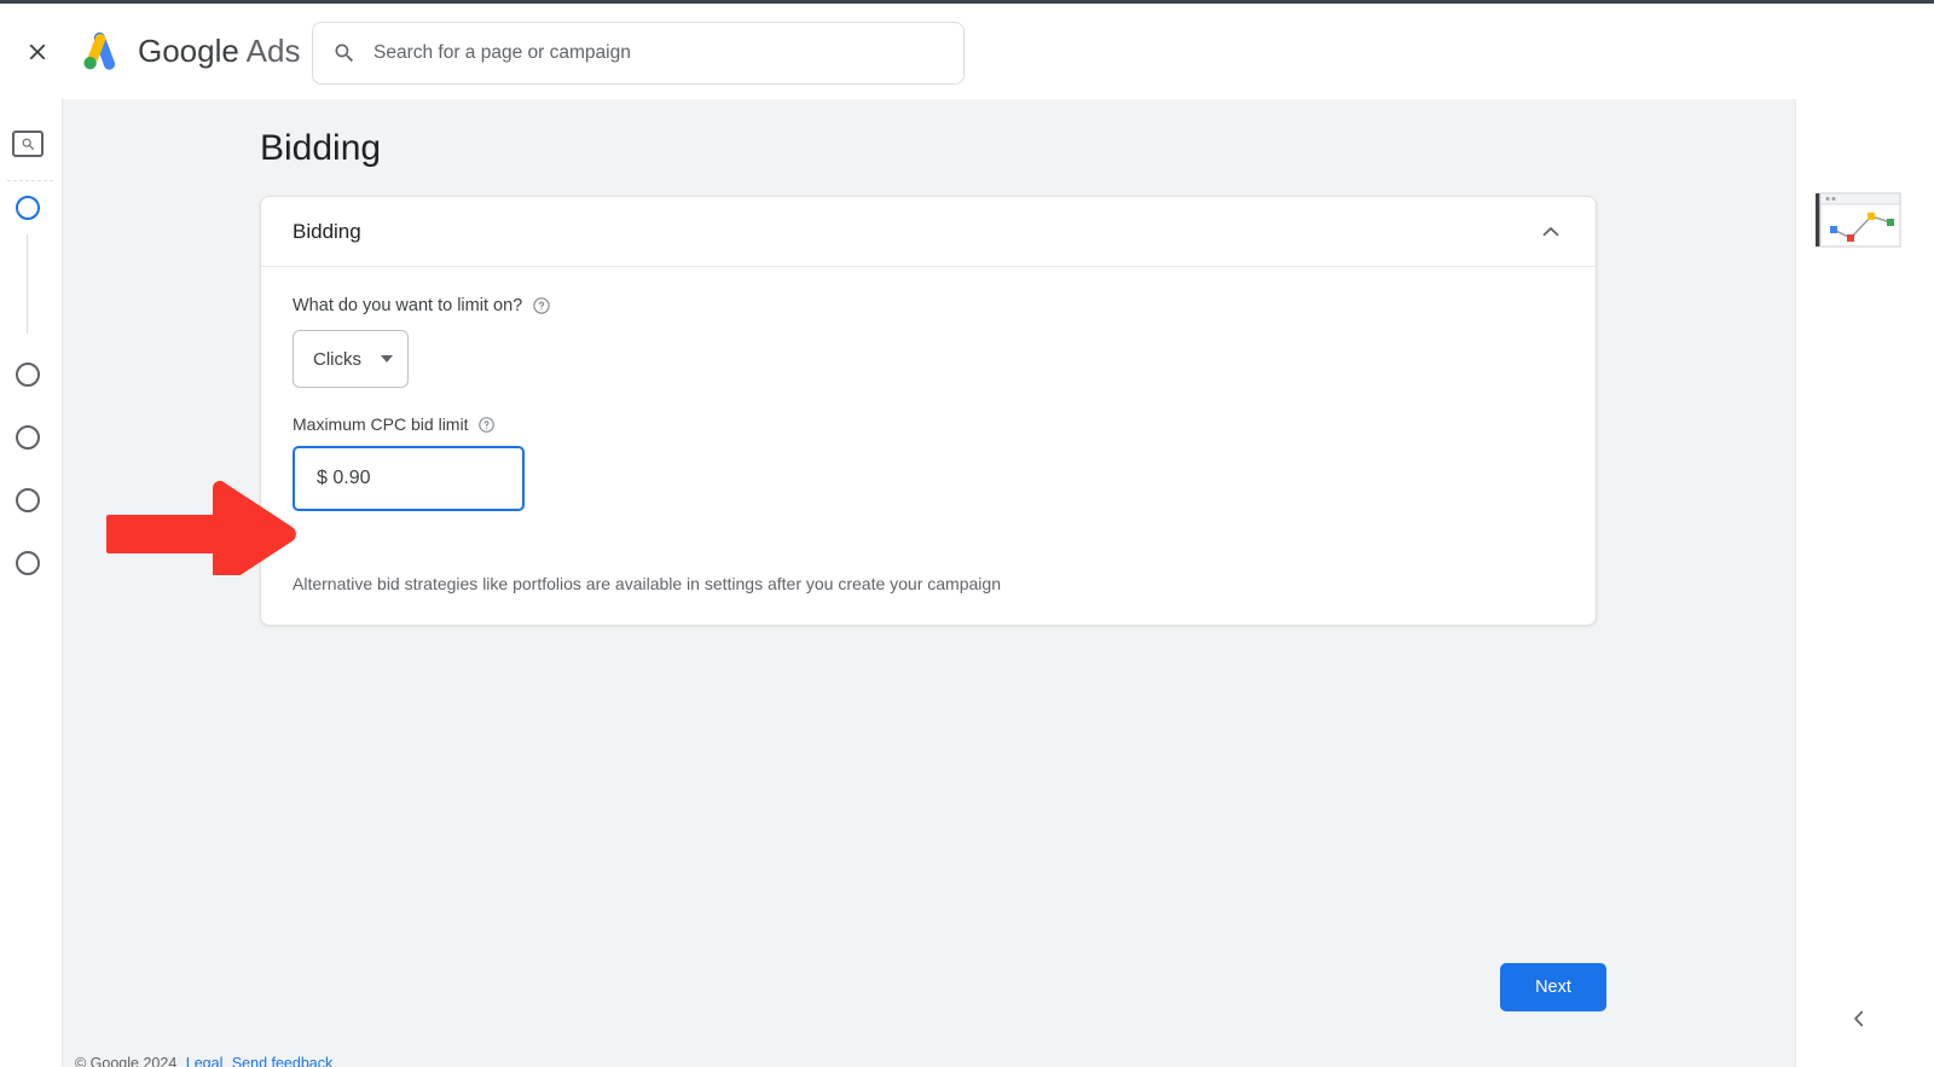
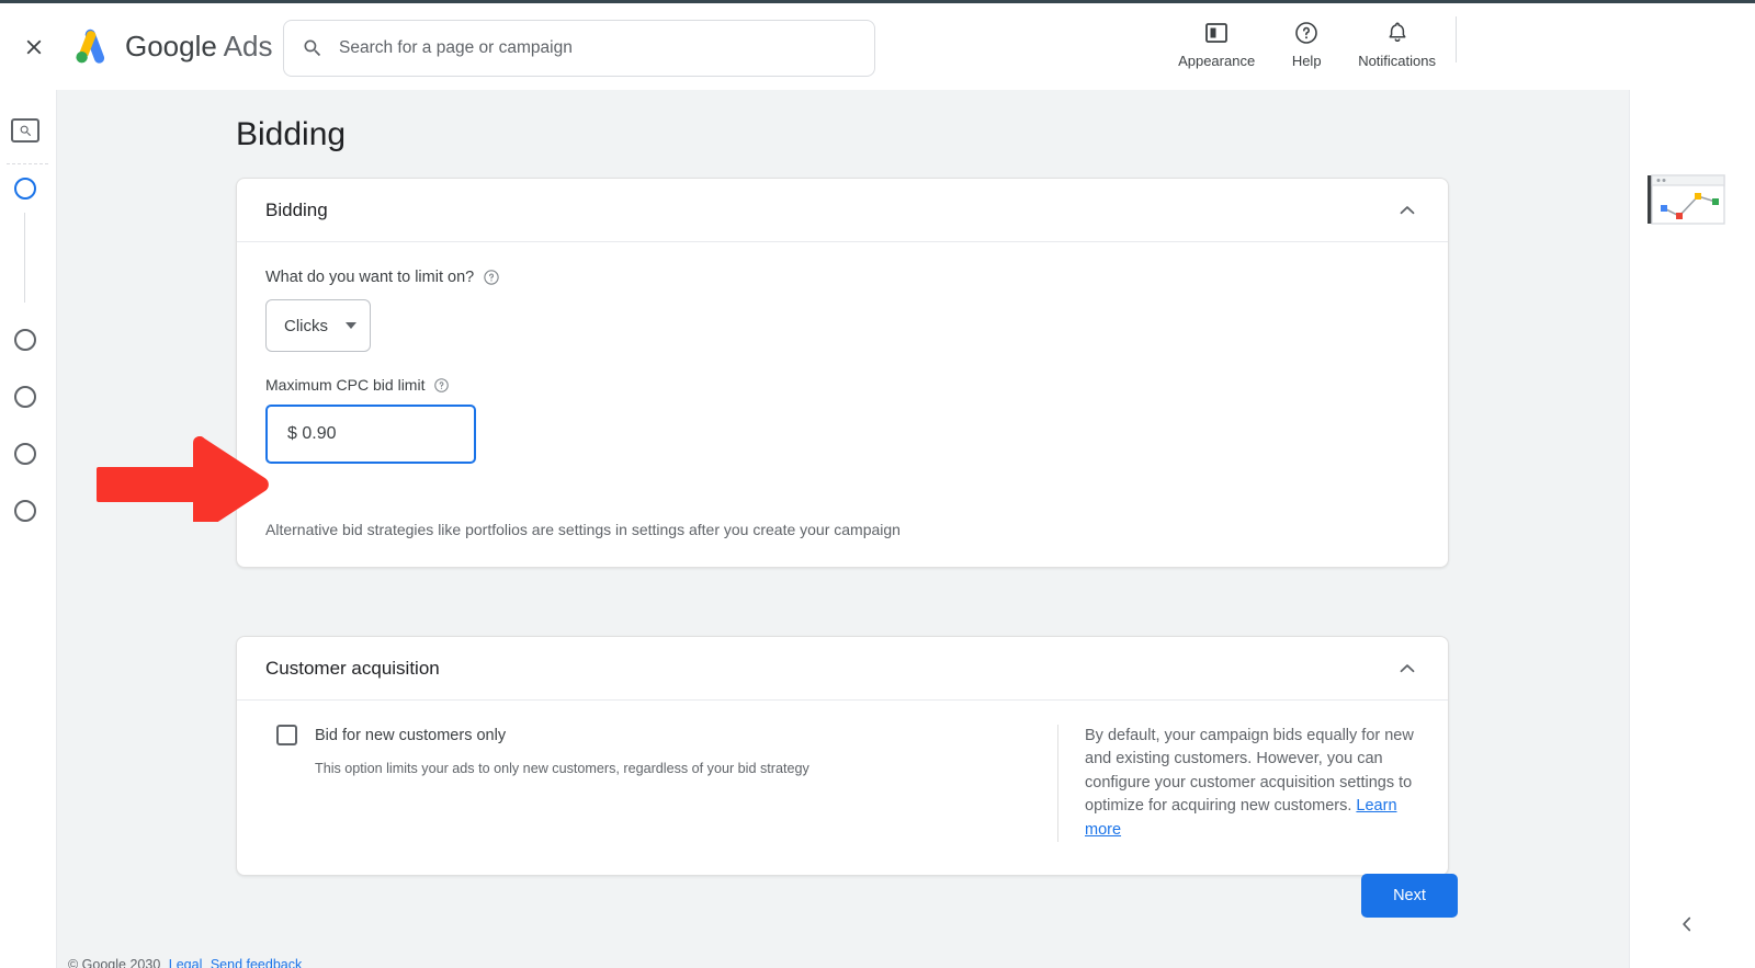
  Google Ads
  Search for a page or campaign
+ Appearance
+ Help
+ Notifications
  Bidding
  Bidding
  What do you want to limit on?
  Clicks
  Maximum CPC bid limit
  $ 0.90
- Alternative bid strategies like portfolios are available in settings after you create your campaign
+ Alternative bid strategies like portfolios are settings in settings after you create your campaign
+ Customer acquisition
+ Bid for new customers only
+ This option limits your ads to only new customers, regardless of your bid strategy
+ By default, your campaign bids equally for new and existing customers. However, you can configure your customer acquisition settings to optimize for acquiring new customers. Learn more
  Next
- © Google 2024 Legal Send feedback
+ © Google 2030 Legal Send feedback
